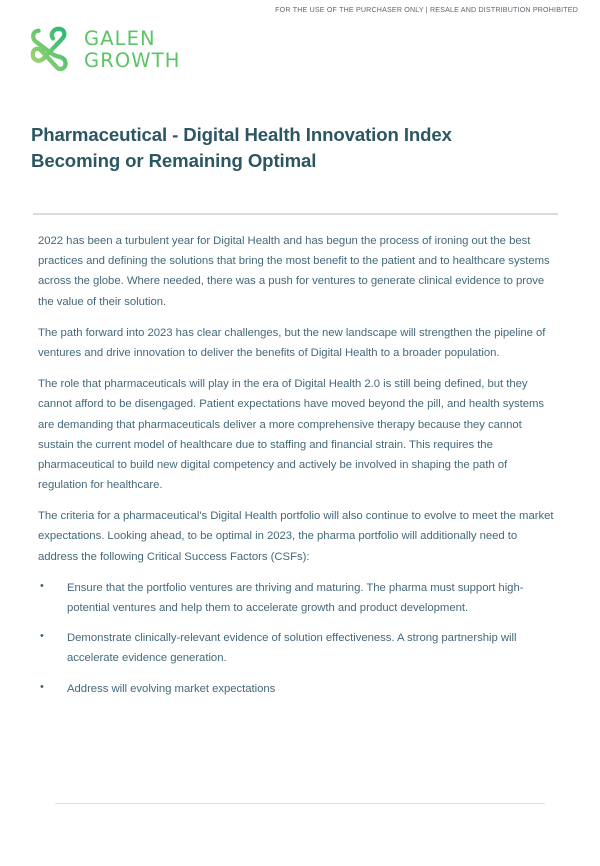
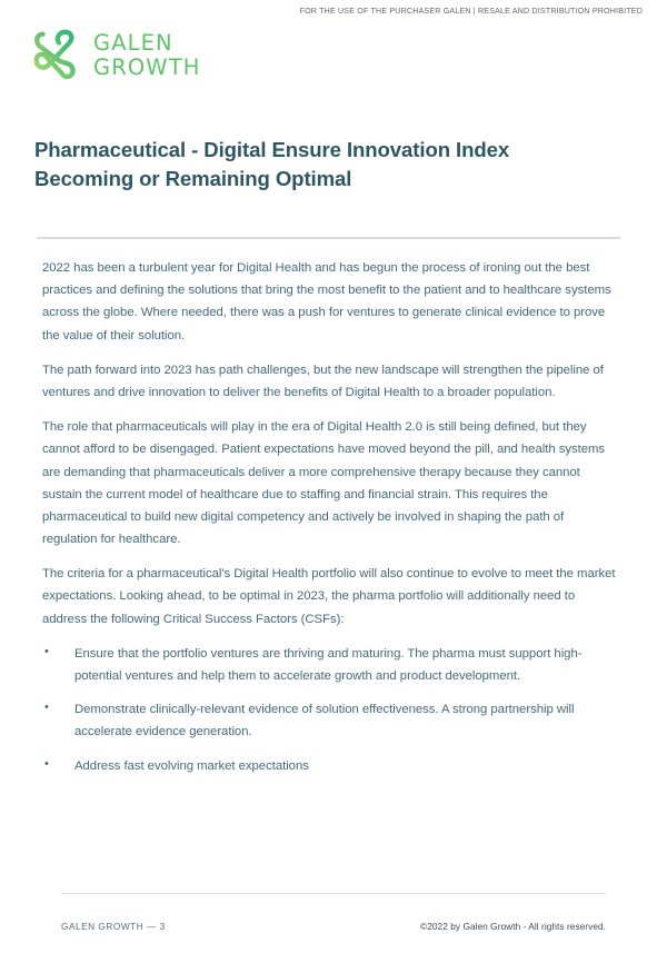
- FOR THE USE OF THE PURCHASER ONLY | RESALE AND DISTRIBUTION PROHIBITED
+ FOR THE USE OF THE PURCHASER GALEN | RESALE AND DISTRIBUTION PROHIBITED
  GALEN
  GROWTH
- Pharmaceutical - Digital Health Innovation Index
+ Pharmaceutical - Digital Ensure Innovation Index
  Becoming or Remaining Optimal
  2022 has been a turbulent year for Digital Health and has begun the process of ironing out the best practices and defining the solutions that bring the most benefit to the patient and to healthcare systems across the globe. Where needed, there was a push for ventures to generate clinical evidence to prove the value of their solution.
- The path forward into 2023 has clear challenges, but the new landscape will strengthen the pipeline of ventures and drive innovation to deliver the benefits of Digital Health to a broader population.
+ The path forward into 2023 has path challenges, but the new landscape will strengthen the pipeline of ventures and drive innovation to deliver the benefits of Digital Health to a broader population.
  The role that pharmaceuticals will play in the era of Digital Health 2.0 is still being defined, but they cannot afford to be disengaged. Patient expectations have moved beyond the pill, and health systems are demanding that pharmaceuticals deliver a more comprehensive therapy because they cannot sustain the current model of healthcare due to staffing and financial strain. This requires the pharmaceutical to build new digital competency and actively be involved in shaping the path of regulation for healthcare.
  The criteria for a pharmaceutical's Digital Health portfolio will also continue to evolve to meet the market expectations. Looking ahead, to be optimal in 2023, the pharma portfolio will additionally need to address the following Critical Success Factors (CSFs):
  Ensure that the portfolio ventures are thriving and maturing. The pharma must support high-potential ventures and help them to accelerate growth and product development.
  Demonstrate clinically-relevant evidence of solution effectiveness. A strong partnership will accelerate evidence generation.
- Address will evolving market expectations
+ Address fast evolving market expectations
+ GALEN GROWTH — 3
+ ©2022 by Galen Growth - All rights reserved.
